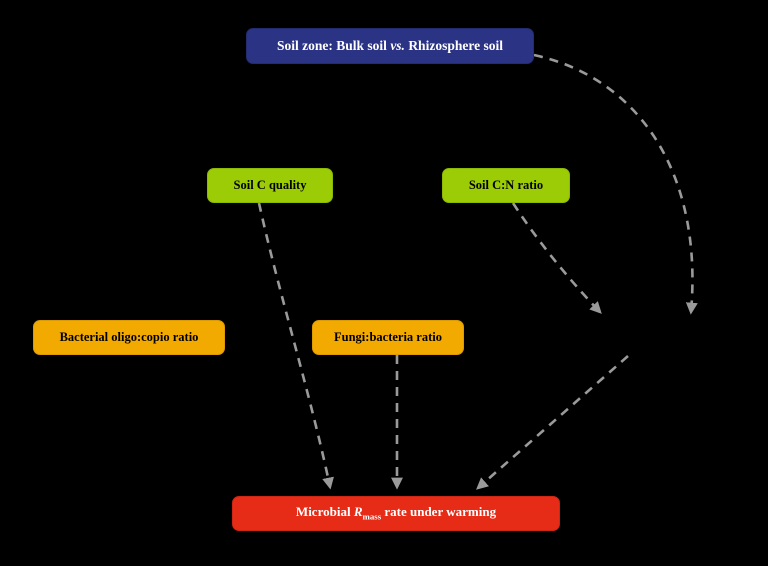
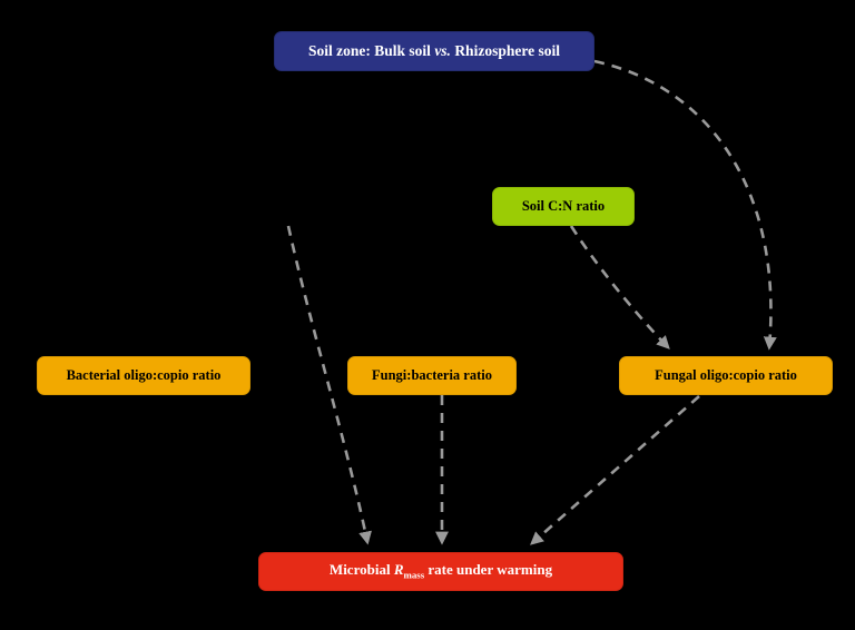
  Soil zone: Bulk soil vs. Rhizosphere soil
- Soil C quality
  Soil C:N ratio
  Bacterial oligo:copio ratio
  Fungi:bacteria ratio
+ Fungal oligo:copio ratio
  Microbial Rmass rate under warming
